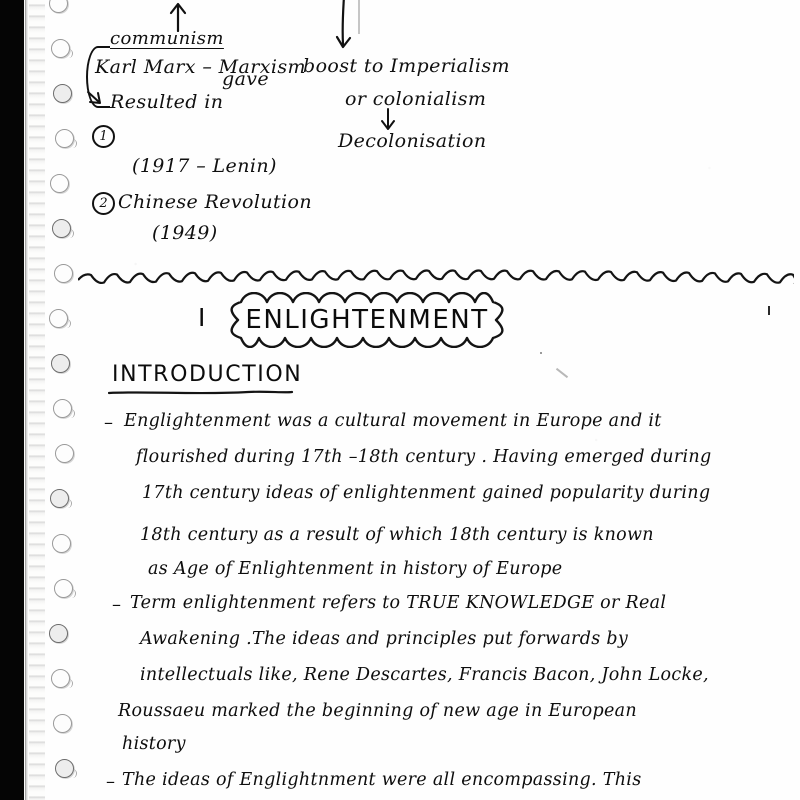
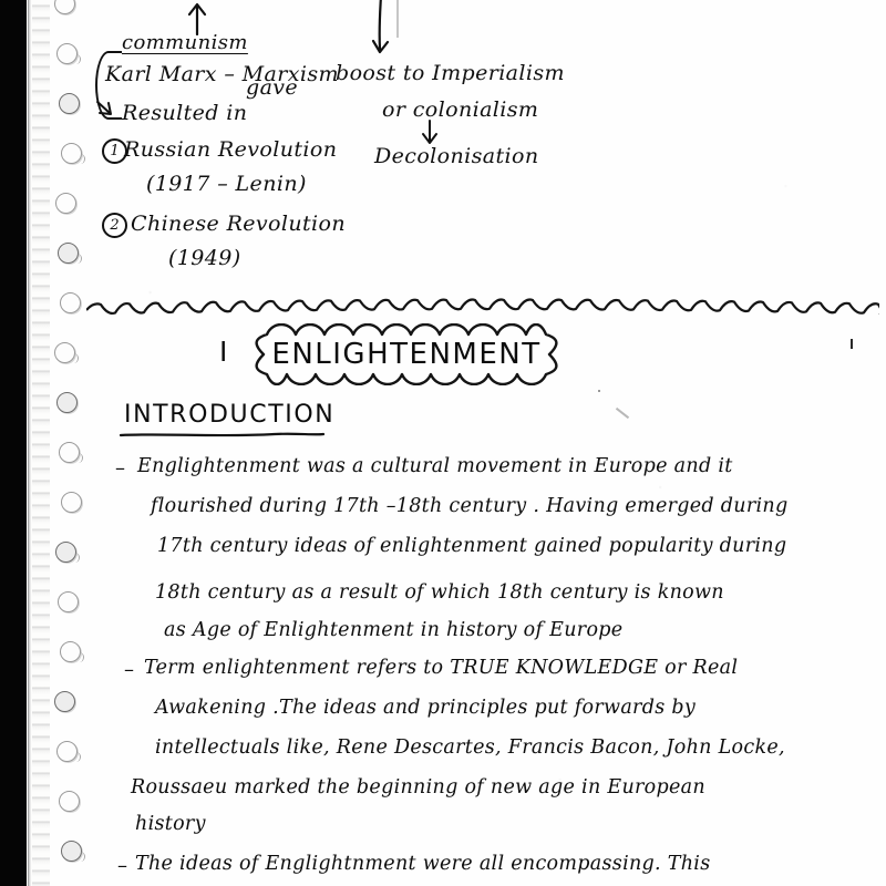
  communism
  Karl Marx – Marxism
  gave
  Resulted in
  1
+ Russian Revolution
  (1917 – Lenin)
  2
  Chinese Revolution
  (1949)
  boost to Imperialism
  or colonialism
  Decolonisation
  I
  ENLIGHTENMENT
  INTRODUCTION
  –
  Englightenment was a cultural movement in Europe and it
  flourished during 17th –18th century . Having emerged during
  17th century ideas of enlightenment gained popularity during
  18th century as a result of which 18th century is known
  as Age of Enlightenment in history of Europe
  –
  Term enlightenment refers to TRUE KNOWLEDGE or Real
  Awakening .The ideas and principles put forwards by
  intellectuals like, Rene Descartes, Francis Bacon, John Locke,
  Roussaeu marked the beginning of new age in European
  history
  –
  The ideas of Englightnment were all encompassing. This
